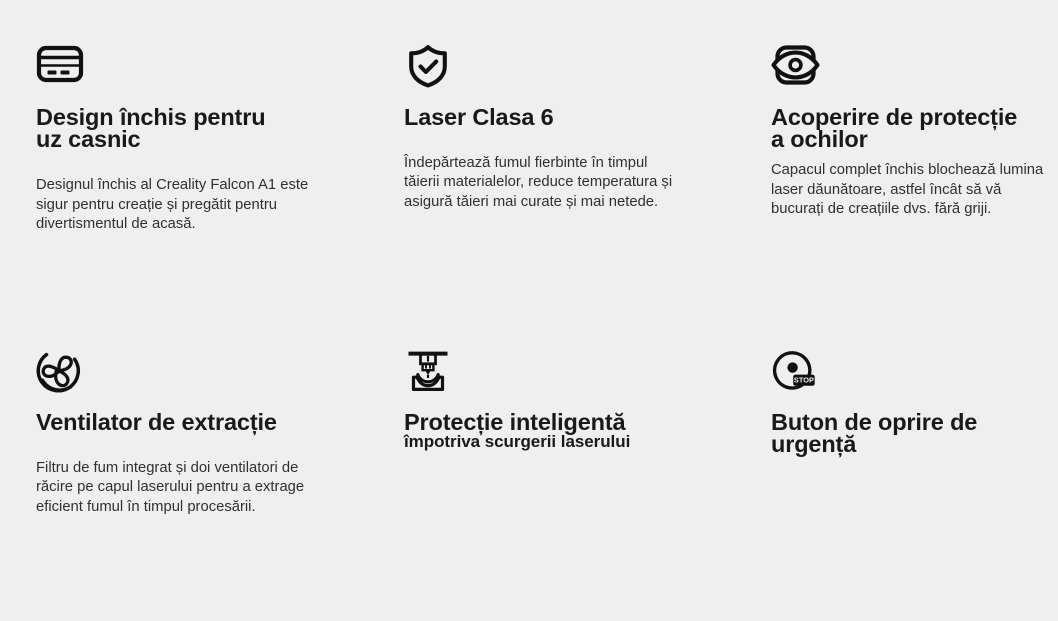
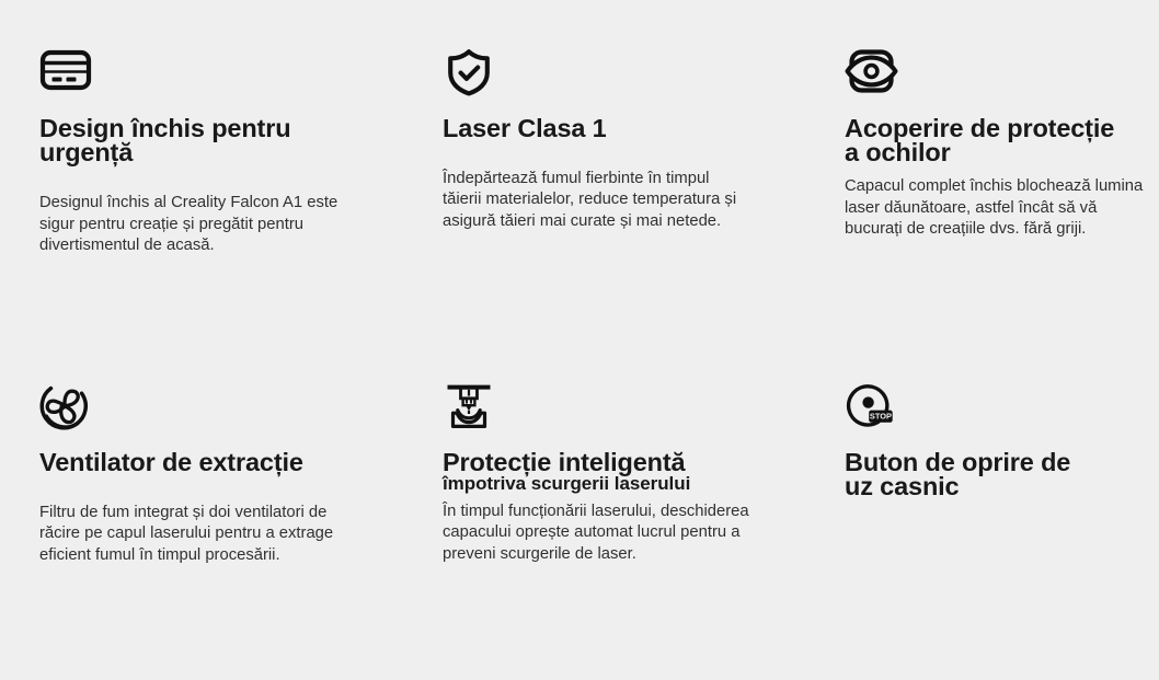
  Design închis pentru
- uz casnic
+ urgență
  Designul închis al Creality Falcon A1 este sigur pentru creație și pregătit pentru divertismentul de acasă.
- Laser Clasa 6
+ Laser Clasa 1
  Îndepărtează fumul fierbinte în timpul tăierii materialelor, reduce temperatura și asigură tăieri mai curate și mai netede.
  Acoperire de protecție
  a ochilor
  Capacul complet închis blochează lumina laser dăunătoare, astfel încât să vă bucurați de creațiile dvs. fără griji.
  Ventilator de extracție
  Filtru de fum integrat și doi ventilatori de răcire pe capul laserului pentru a extrage eficient fumul în timpul procesării.
  Protecție inteligentă
  împotriva scurgerii laserului
+ În timpul funcționării laserului, deschiderea capacului oprește automat lucrul pentru a preveni scurgerile de laser.
  STOP
  Buton de oprire de
- urgență
+ uz casnic
